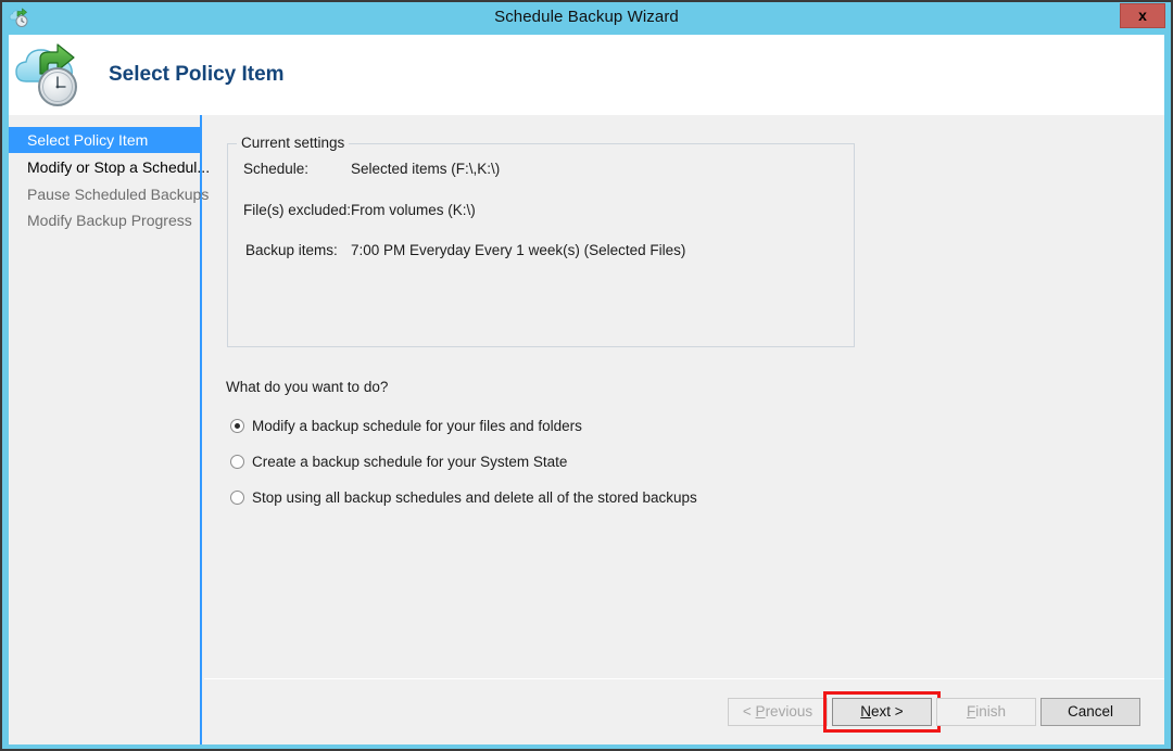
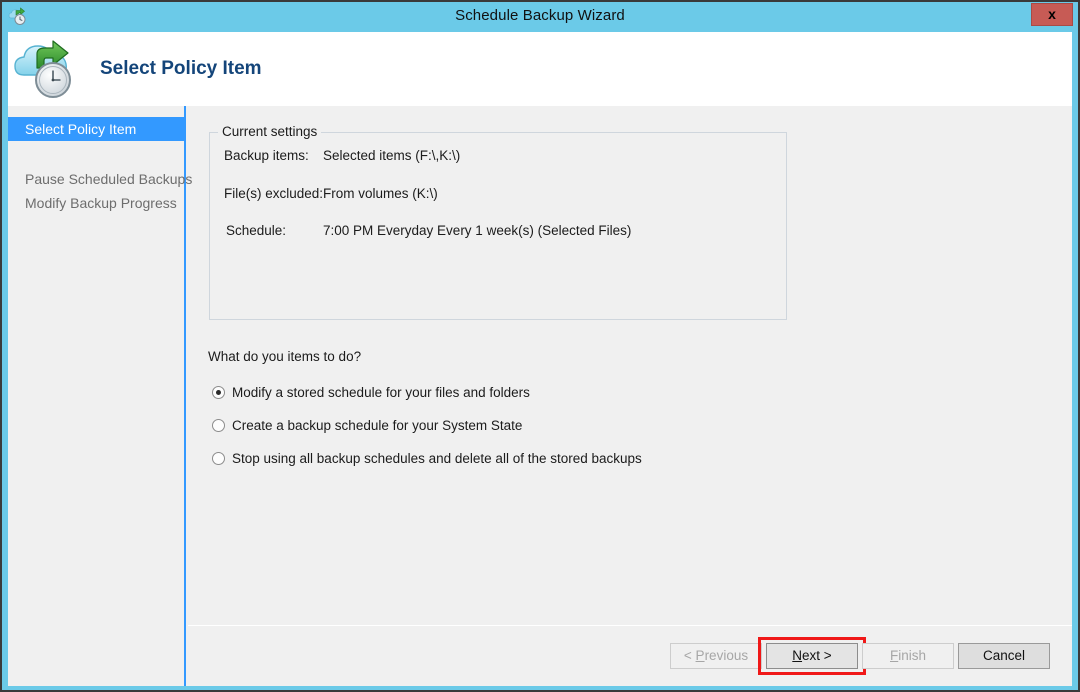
  Schedule Backup Wizard
  x
  Select Policy Item
  Select Policy Item
- Modify or Stop a Schedul...
  Pause Scheduled Backups
  Modify Backup Progress
  Current settings
- Schedule:
+ Backup items:
  Selected items (F:\,K:\)
  File(s) excluded:
  From volumes (K:\)
- Backup items:
+ Schedule:
  7:00 PM Everyday Every 1 week(s) (Selected Files)
- What do you want to do?
+ What do you items to do?
- Modify a backup schedule for your files and folders
+ Modify a stored schedule for your files and folders
  Create a backup schedule for your System State
  Stop using all backup schedules and delete all of the stored backups
  < Previous
  Next >
  Finish
  Cancel
